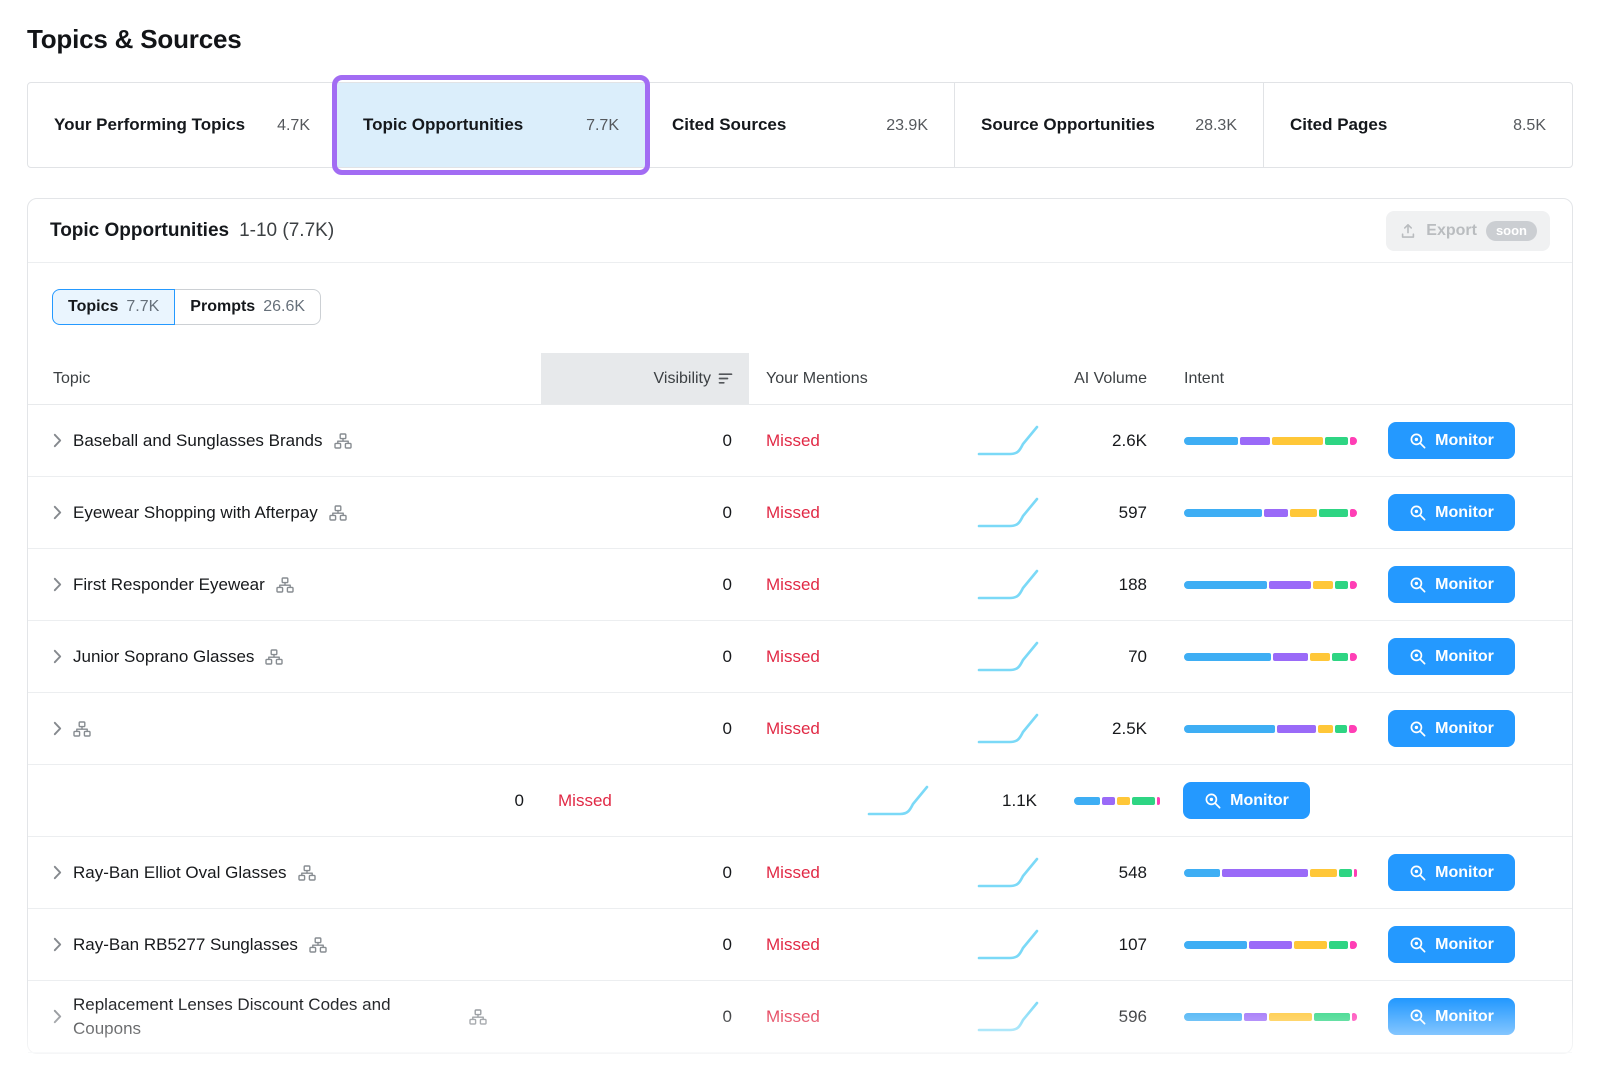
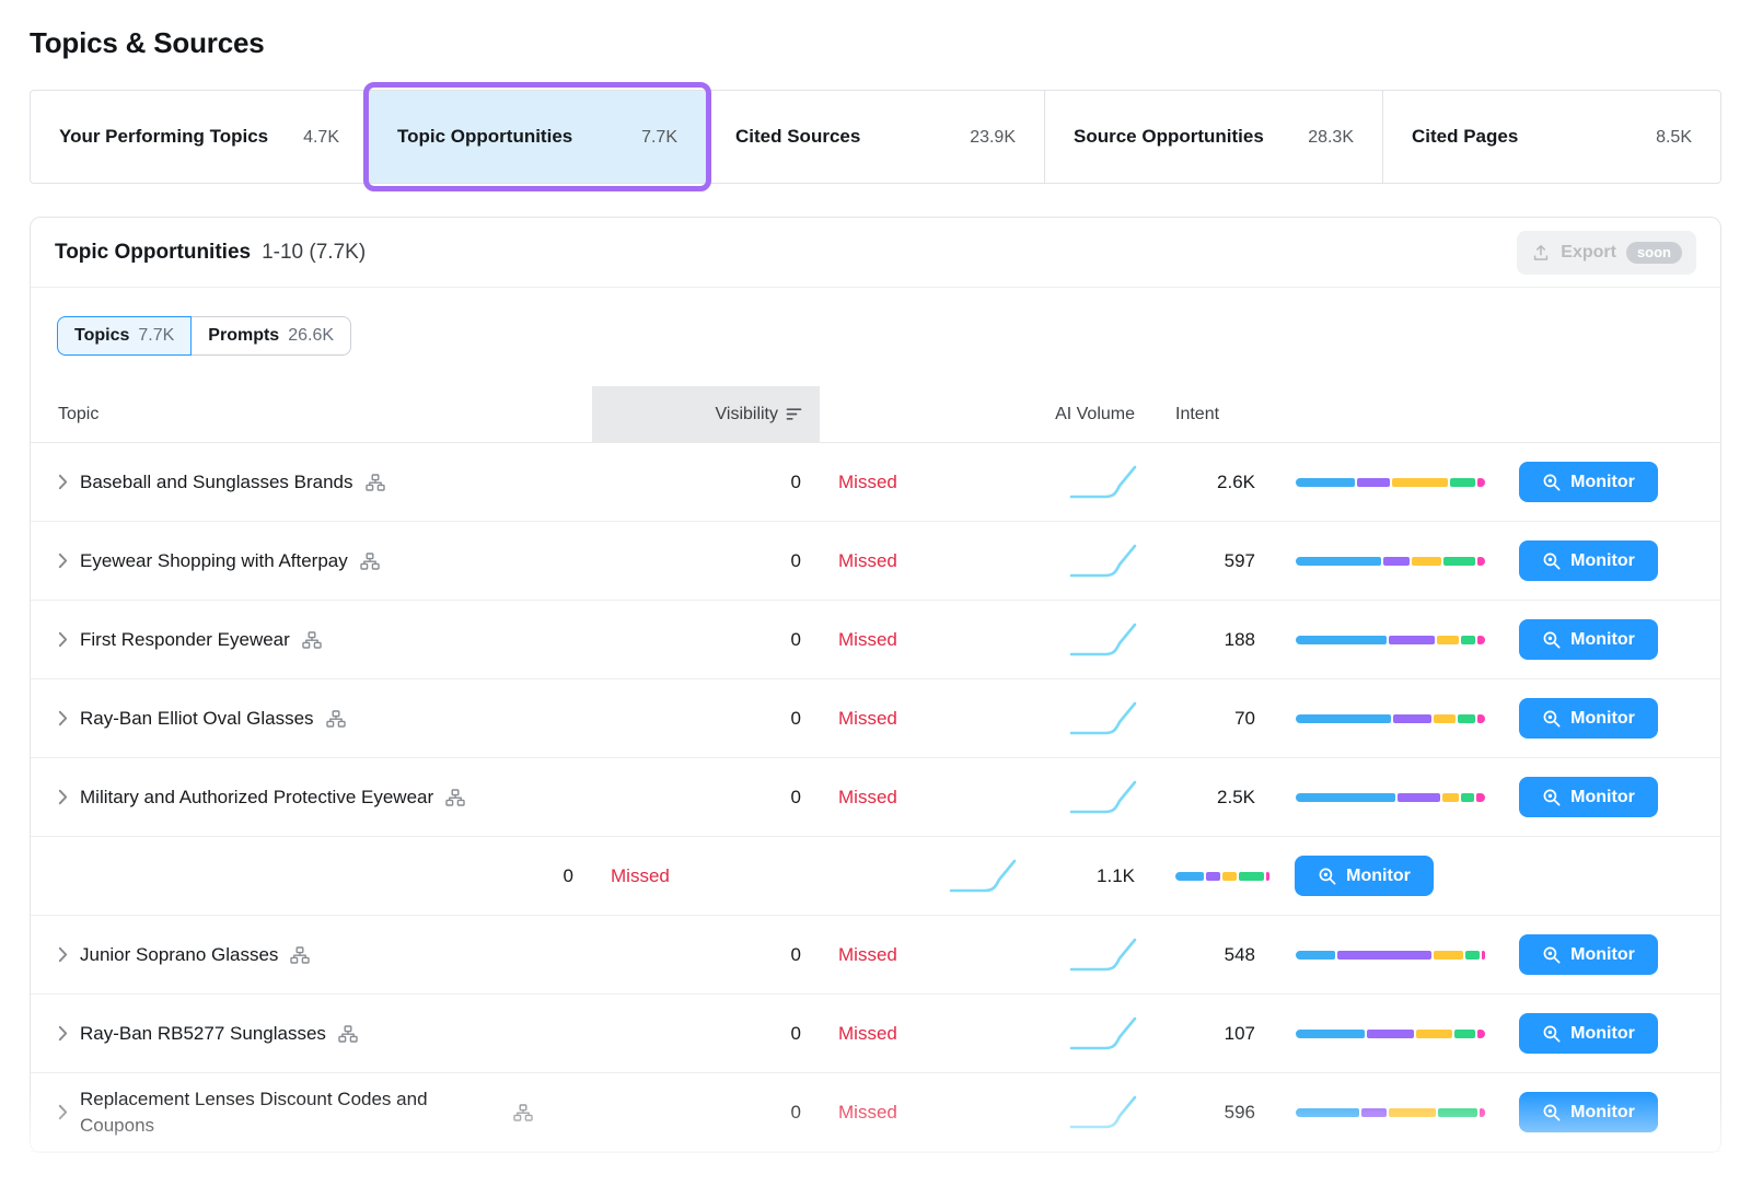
  Topics & Sources
  Your Performing Topics
  4.7K
  Topic Opportunities
  7.7K
  Cited Sources
  23.9K
  Source Opportunities
  28.3K
  Cited Pages
  8.5K
  Topic Opportunities
  1-10 (7.7K)
  Export
  soon
  Topics
  7.7K
  Prompts
  26.6K
  Topic
  Visibility
- Your Mentions
  AI Volume
  Intent
  Baseball and Sunglasses Brands
  0
  Missed
  2.6K
  Monitor
  Eyewear Shopping with Afterpay
  0
  Missed
  597
  Monitor
  First Responder Eyewear
  0
  Missed
  188
  Monitor
- Junior Soprano Glasses
+ Ray-Ban Elliot Oval Glasses
  0
  Missed
  70
  Monitor
+ Military and Authorized Protective Eyewear
  0
  Missed
  2.5K
  Monitor
  0
  Missed
  1.1K
  Monitor
- Ray-Ban Elliot Oval Glasses
+ Junior Soprano Glasses
  0
  Missed
  548
  Monitor
  Ray-Ban RB5277 Sunglasses
  0
  Missed
  107
  Monitor
